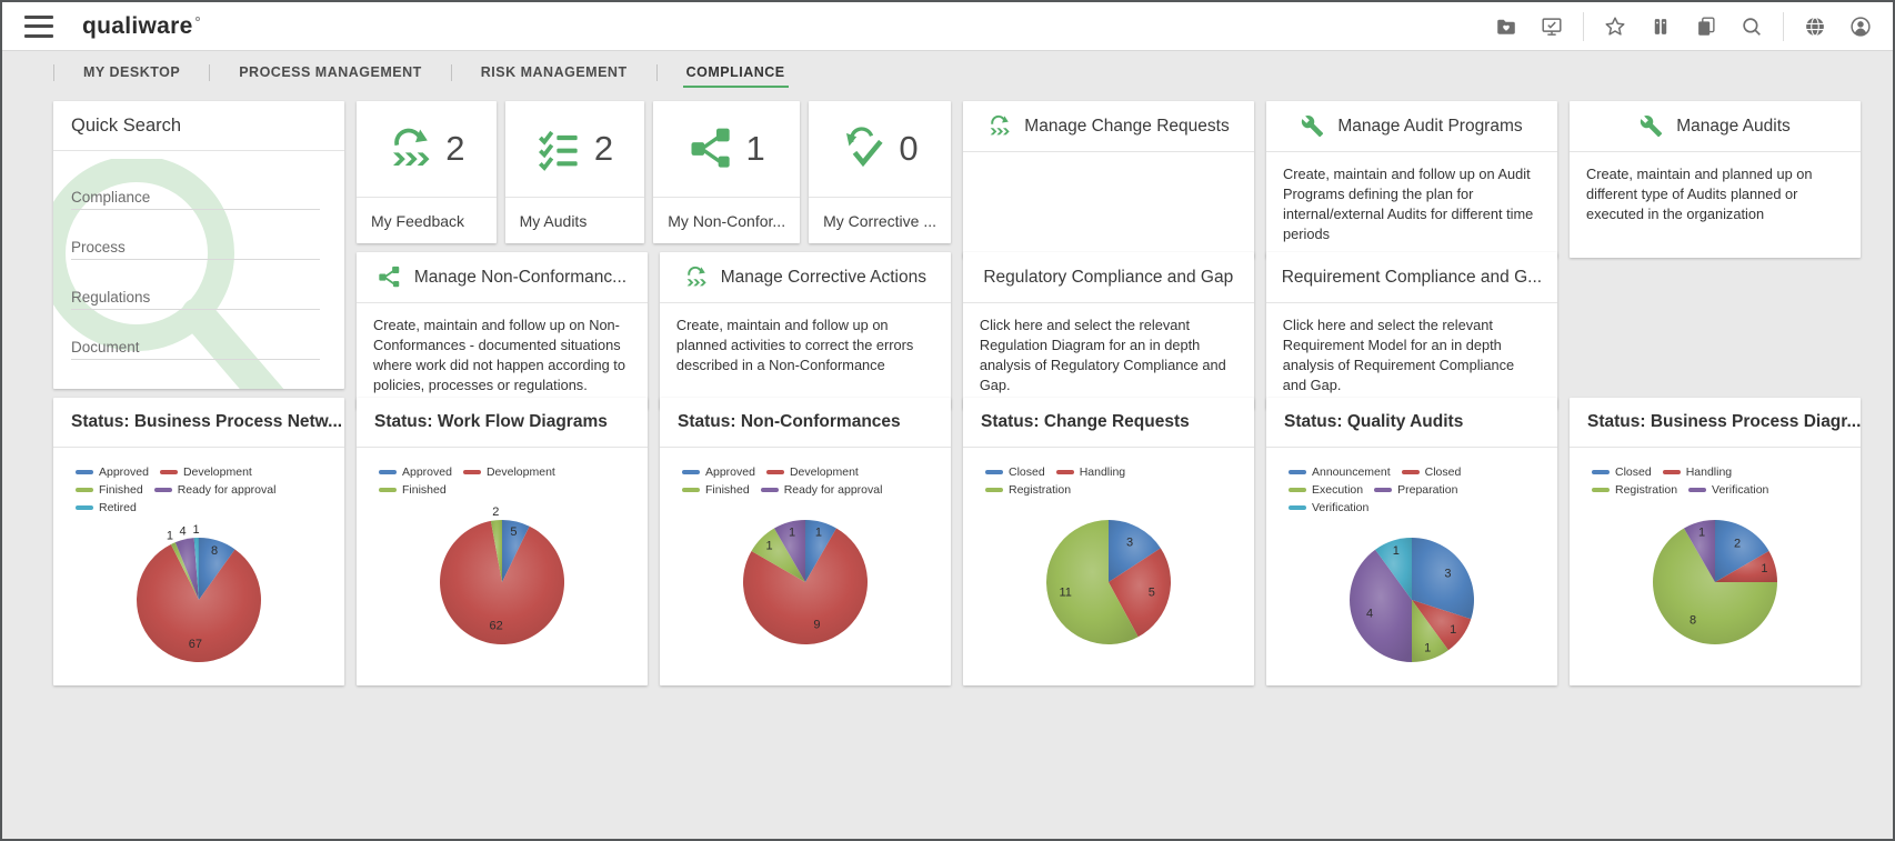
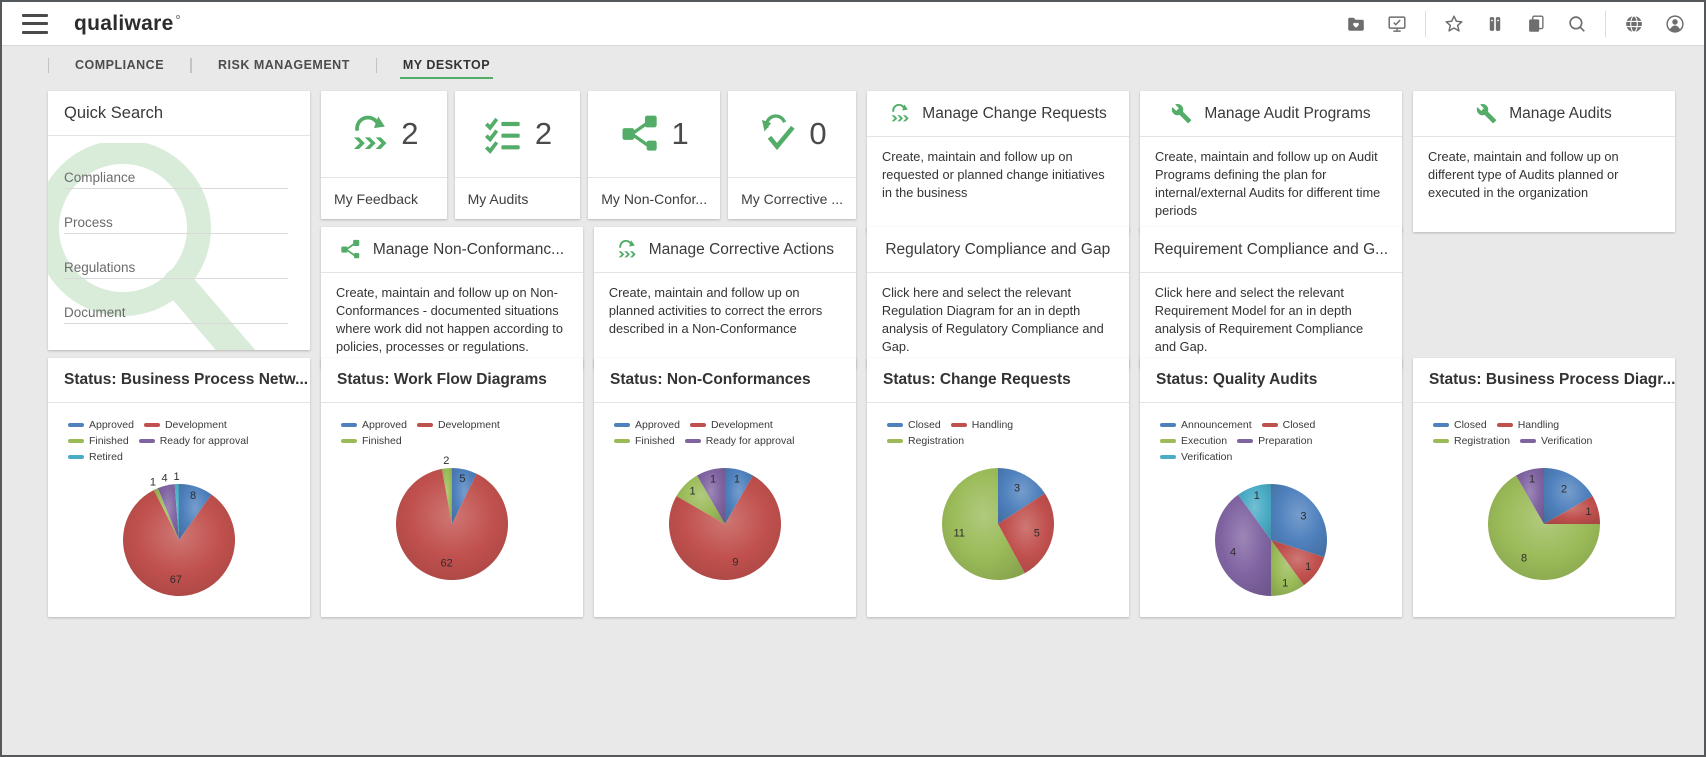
  qualiware
- MY DESKTOP
+ COMPLIANCE
- PROCESS MANAGEMENT
  RISK MANAGEMENT
- COMPLIANCE
+ MY DESKTOP
  Quick Search
  Compliance
  Process
  Regulations
  Document
  2
  My Feedback
  2
  My Audits
  1
  My Non-Confor...
  0
  My Corrective ...
  Manage Change Requests
+ Create, maintain and follow up on requested or planned change initiatives in the business
  Manage Audit Programs
  Create, maintain and follow up on Audit Programs defining the plan for internal/external Audits for different time periods
  Manage Audits
- Create, maintain and planned up on different type of Audits planned or executed in the organization
+ Create, maintain and follow up on different type of Audits planned or executed in the organization
  Manage Non-Conformanc...
  Create, maintain and follow up on Non-Conformances - documented situations where work did not happen according to policies, processes or regulations.
  Manage Corrective Actions
  Create, maintain and follow up on planned activities to correct the errors described in a Non-Conformance
  Regulatory Compliance and Gap
  Click here and select the relevant Regulation Diagram for an in depth analysis of Regulatory Compliance and Gap.
  Requirement Compliance and G...
  Click here and select the relevant Requirement Model for an in depth analysis of Requirement Compliance and Gap.
  Status: Business Process Netw...
  Approved
  Development
  Finished
  Ready for approval
  Retired
  8
  67
  1
  4
  1
  Status: Work Flow Diagrams
  Approved
  Development
  Finished
  5
  62
  2
  Status: Non-Conformances
  Approved
  Development
  Finished
  Ready for approval
  1
  9
  1
  1
  Status: Change Requests
  Closed
  Handling
  Registration
  3
  5
  11
  Status: Quality Audits
  Announcement
  Closed
  Execution
  Preparation
  Verification
  3
  1
  1
  4
  1
  Status: Business Process Diagr...
  Closed
  Handling
  Registration
  Verification
  2
  1
  8
  1
